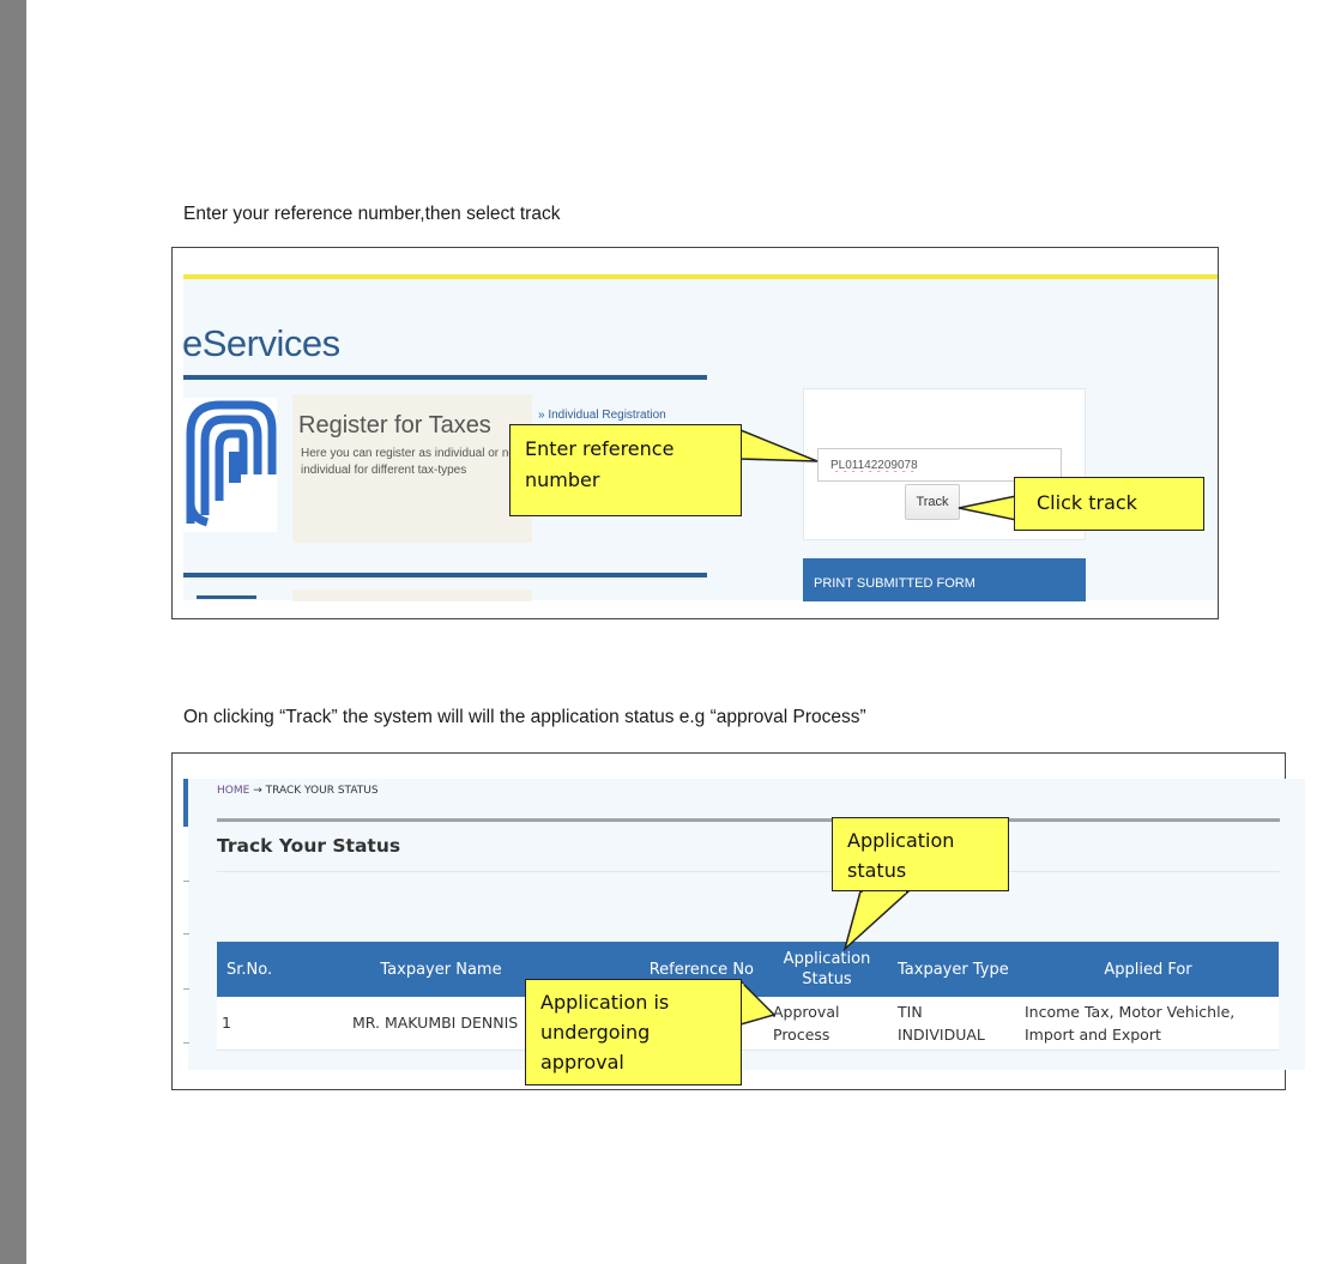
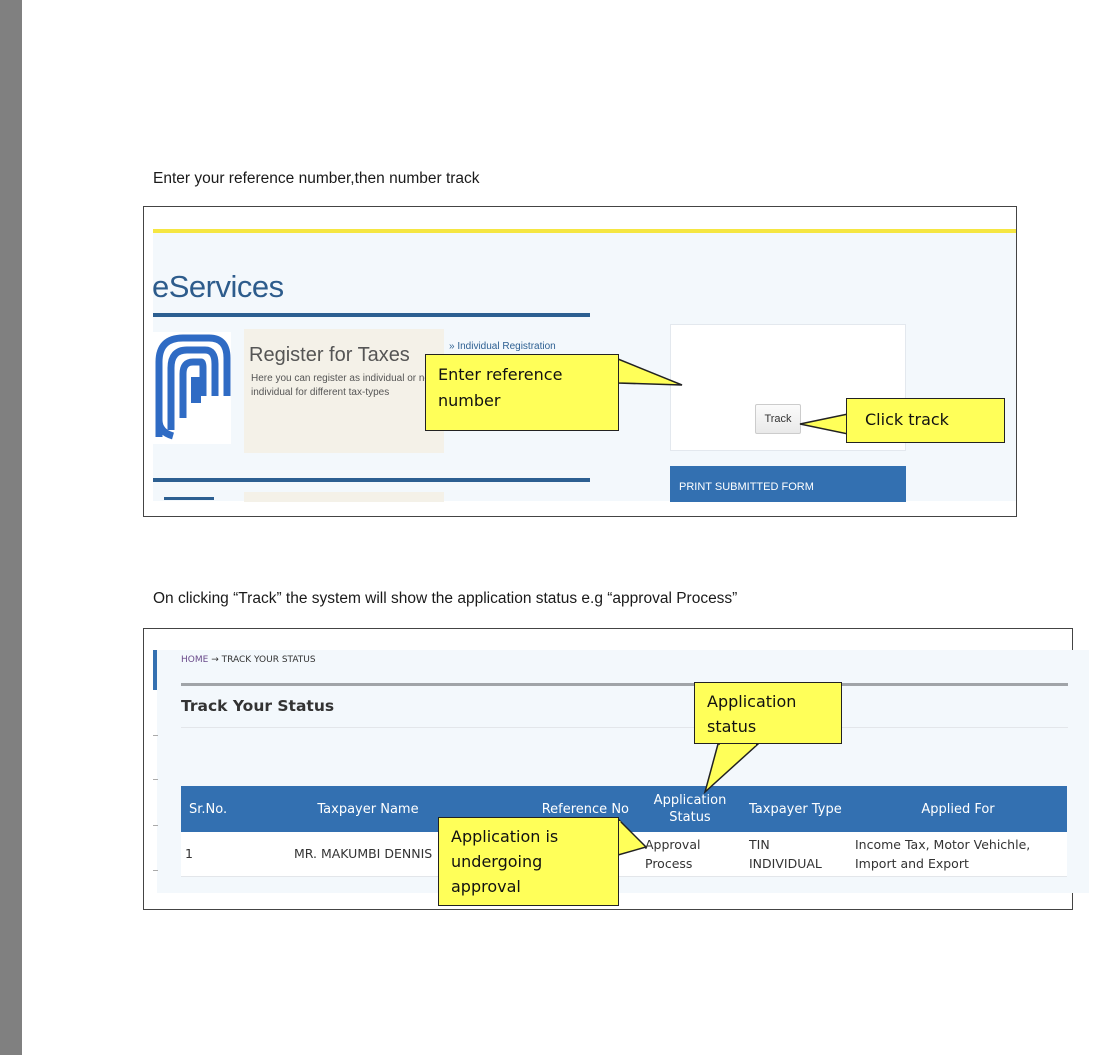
- Enter your reference number,then select track
+ Enter your reference number,then number track
  eServices
  Register for Taxes
  Here you can register as individual or nindividual for different tax-types
  » Individual Registration
- PL01142209078
  Track
  PRINT SUBMITTED FORM
  Enter reference
  number
  Click track
- On clicking “Track” the system will will the application status e.g “approval Process”
+ On clicking “Track” the system will show the application status e.g “approval Process”
  HOME → TRACK YOUR STATUS
  Track Your Status
  Sr.No.	Taxpayer Name	Reference No	Application Status	Taxpayer Type	Applied For
  1	MR. MAKUMBI DENNIS		Approval Process	TIN INDIVIDUAL	Income Tax, Motor Vehichle, Import and Export
  Application
  status
  Application is
  undergoing
  approval
